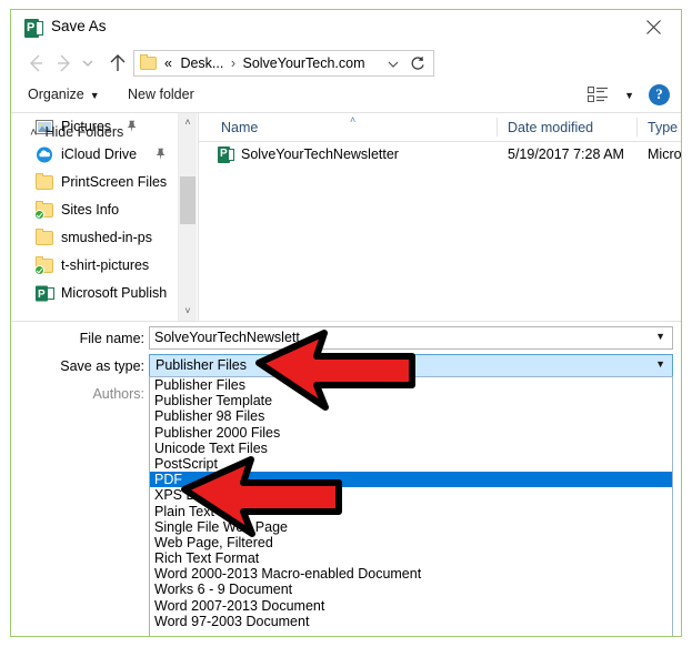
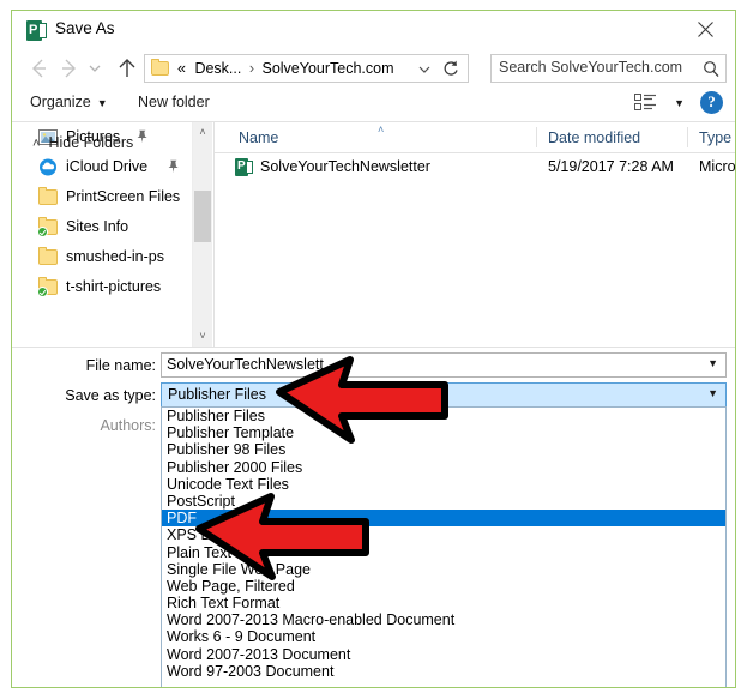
  Save As
  « Desk... › SolveYourTech.com
+ Search SolveYourTech.com
  Organize ▼
  New folder
  ▼
  ?
  Pictures
  iCloud Drive
  PrintScreen Files
  Sites Info
  smushed-in-ps
  t-shirt-pictures
- P
- Microsoft Publish
  ˄
  ˅
  Name
  ˄
  Date modified
  Type
  SolveYourTechNewsletter
  5/19/2017 7:28 AM
  File name:
  SolveYourTechNewslett
  ▼
  Save as type:
  Publisher Files
  ▼
  Authors:
  ˄ Hide Folders
  Publisher Files
  Publisher Template
  Publisher 98 Files
  Publisher 2000 Files
  Unicode Text Files
  PostScript
  PDF
  Plain Tex
  Single File W Page
  Web Page, Filtered
  Rich Text Format
- Word 2000-2013 Macro-enabled Document
+ Word 2007-2013 Macro-enabled Document
  Works 6 - 9 Document
  Word 2007-2013 Document
  Word 97-2003 Document
